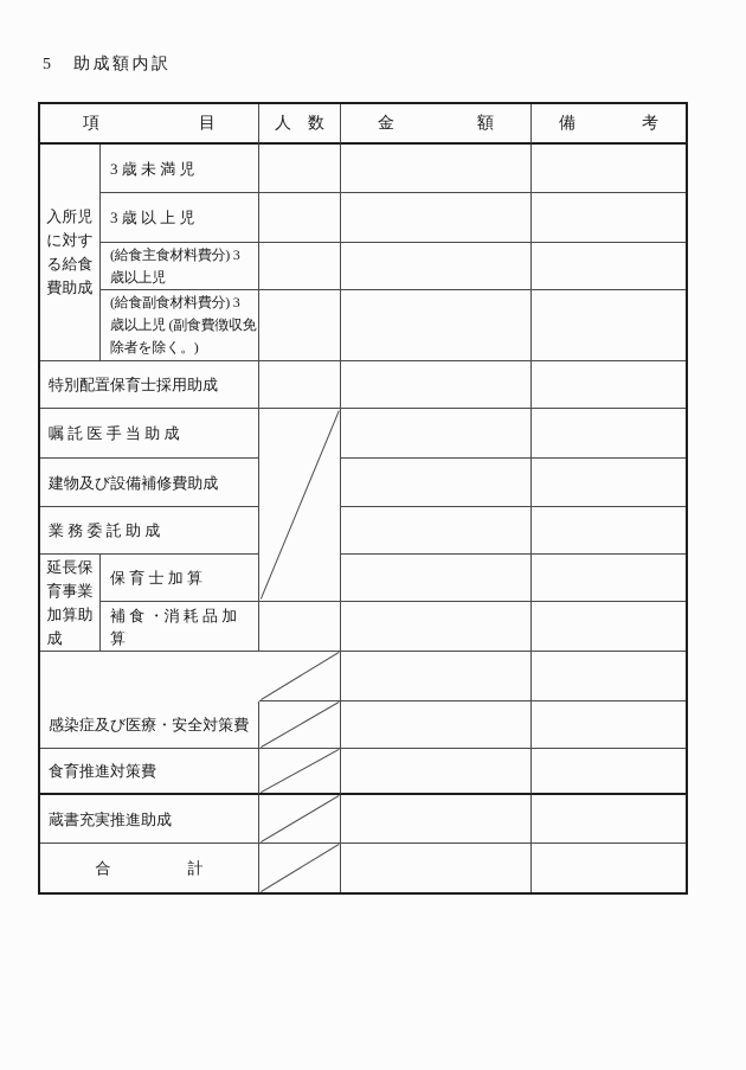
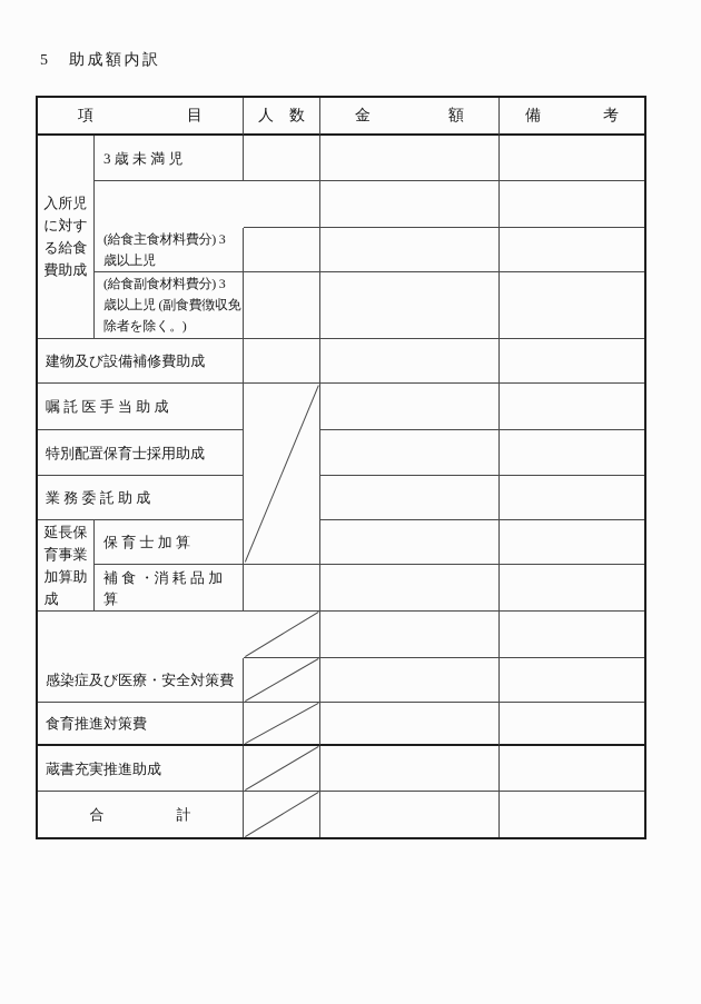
  5 助成額内訳
  項 目
  人 数
  金 額
  備 考
  入所児
  に対す
  る給食
  費助成
  3 歳 未 満 児
- 3 歳 以 上 児
  (給食主食材料費分) 3
  歳以上児
  (給食副食材料費分) 3
  歳以上児 (副食費徴収免
  除者を除く。)
- 特別配置保育士採用助成
+ 建物及び設備補修費助成
  嘱 託 医 手 当 助 成
- 建物及び設備補修費助成
+ 特別配置保育士採用助成
  業 務 委 託 助 成
  延長保
  育事業
  加算助
  成
  保 育 士 加 算
  補 食 ・消 耗 品 加
  算
  感染症及び医療・安全対策費
  食育推進対策費
  蔵書充実推進助成
  合 計
